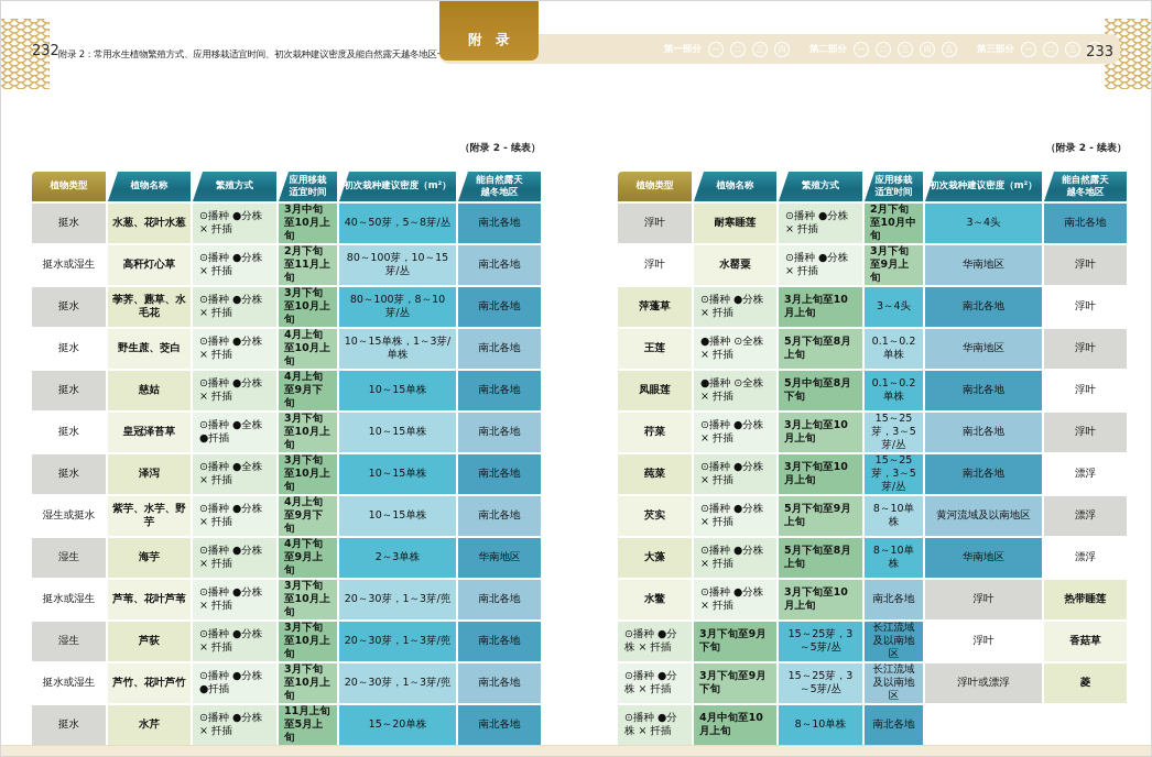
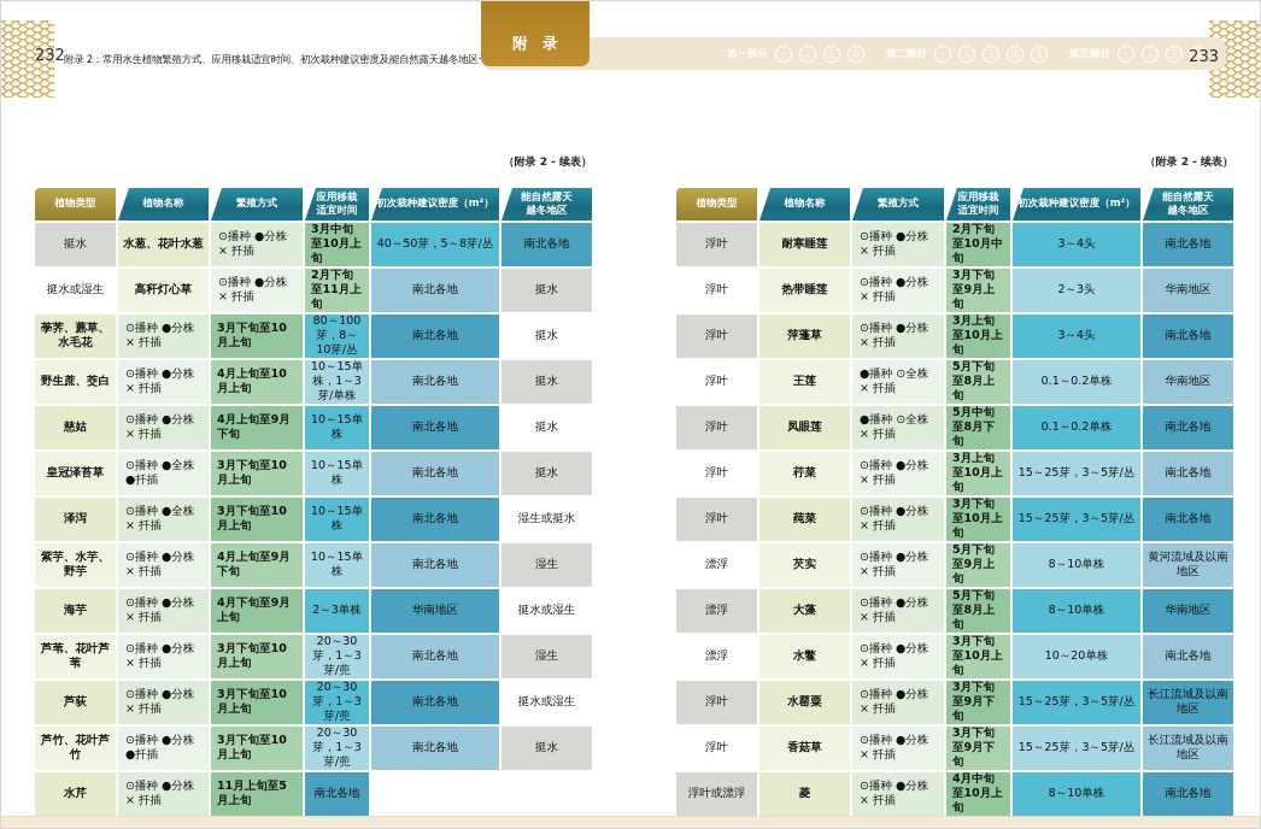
  232
  附录 2：常用水生植物繁殖方式、应用移栽适宜时间、初次栽种建议密度及能自然露天越冬地区
  第一部分
  一
  四
  第二部分
  一
  四
  五
  第三部分
  一
  四
  附 录
  233
  （附录 2 - 续表）
  （附录 2 - 续表）
  植物类型
  植物名称
  繁殖方式
  应用移栽
  适宜时间
  初次栽种建议密度（m²）
  能自然露天
  越冬地区
  挺水
  水葱、花叶水葱
  ⊙播种 ●分株 × 扦插
  3月中旬至10月上旬
  40～50芽，5～8芽/丛
  南北各地
  挺水或湿生
  高秆灯心草
  ⊙播种 ●分株 × 扦插
  2月下旬至11月上旬
- 80～100芽，10～15芽/丛
  南北各地
  挺水
  荸荠、藨草、水毛花
  ⊙播种 ●分株 × 扦插
  3月下旬至10月上旬
  80～100芽，8～10芽/丛
  南北各地
  挺水
  野生蔗、茭白
  ⊙播种 ●分株 × 扦插
  4月上旬至10月上旬
  10～15单株，1～3芽/单株
  南北各地
  挺水
  慈姑
  ⊙播种 ●分株 × 扦插
  4月上旬至9月下旬
  10～15单株
  南北各地
  挺水
  皇冠泽苔草
  ⊙播种 ●全株 ●扦插
  3月下旬至10月上旬
  10～15单株
  南北各地
  挺水
  泽泻
  ⊙播种 ●全株 × 扦插
  3月下旬至10月上旬
  10～15单株
  南北各地
  湿生或挺水
  紫芋、水芋、野芋
  ⊙播种 ●分株 × 扦插
  4月上旬至9月下旬
  10～15单株
  南北各地
  湿生
  海芋
  ⊙播种 ●分株 × 扦插
  4月下旬至9月上旬
  2～3单株
  华南地区
  挺水或湿生
  芦苇、花叶芦苇
  ⊙播种 ●分株 × 扦插
  3月下旬至10月上旬
  20～30芽，1～3芽/蔸
  南北各地
  湿生
  芦荻
  ⊙播种 ●分株 × 扦插
  3月下旬至10月上旬
  20～30芽，1～3芽/蔸
  南北各地
  挺水或湿生
  芦竹、花叶芦竹
  ⊙播种 ●分株 ●扦插
  3月下旬至10月上旬
  20～30芽，1～3芽/蔸
  南北各地
  挺水
  水芹
  ⊙播种 ●分株 × 扦插
  11月上旬至5月上旬
- 15～20单株
  南北各地
  植物类型
  植物名称
  繁殖方式
  应用移栽
  适宜时间
  初次栽种建议密度（m²）
  能自然露天
  越冬地区
  浮叶
  耐寒睡莲
  ⊙播种 ●分株 × 扦插
  2月下旬至10月中旬
  3～4头
  南北各地
  浮叶
- 水罂粟
+ 热带睡莲
  ⊙播种 ●分株 × 扦插
  3月下旬至9月上旬
+ 2～3头
  华南地区
  浮叶
  萍蓬草
  ⊙播种 ●分株 × 扦插
  3月上旬至10月上旬
  3～4头
  南北各地
  浮叶
  王莲
  ●播种 ⊙全株 × 扦插
  5月下旬至8月上旬
  0.1～0.2单株
  华南地区
  浮叶
  凤眼莲
  ●播种 ⊙全株 × 扦插
  5月中旬至8月下旬
  0.1～0.2单株
  南北各地
  浮叶
  荇菜
  ⊙播种 ●分株 × 扦插
  3月上旬至10月上旬
  15～25芽，3～5芽/丛
  南北各地
  浮叶
  莼菜
  ⊙播种 ●分株 × 扦插
  3月下旬至10月上旬
  15～25芽，3～5芽/丛
  南北各地
  漂浮
  芡实
  ⊙播种 ●分株 × 扦插
  5月下旬至9月上旬
  8～10单株
  黄河流域及以南地区
  漂浮
  大藻
  ⊙播种 ●分株 × 扦插
  5月下旬至8月上旬
  8～10单株
  华南地区
  漂浮
  水鳖
  ⊙播种 ●分株 × 扦插
  3月下旬至10月上旬
+ 10～20单株
  南北各地
  浮叶
- 热带睡莲
+ 水罂粟
  ⊙播种 ●分株 × 扦插
  3月下旬至9月下旬
  15～25芽，3～5芽/丛
  长江流域及以南地区
  浮叶
  香菇草
  ⊙播种 ●分株 × 扦插
  3月下旬至9月下旬
  15～25芽，3～5芽/丛
  长江流域及以南地区
  浮叶或漂浮
  菱
  ⊙播种 ●分株 × 扦插
  4月中旬至10月上旬
  8～10单株
  南北各地
